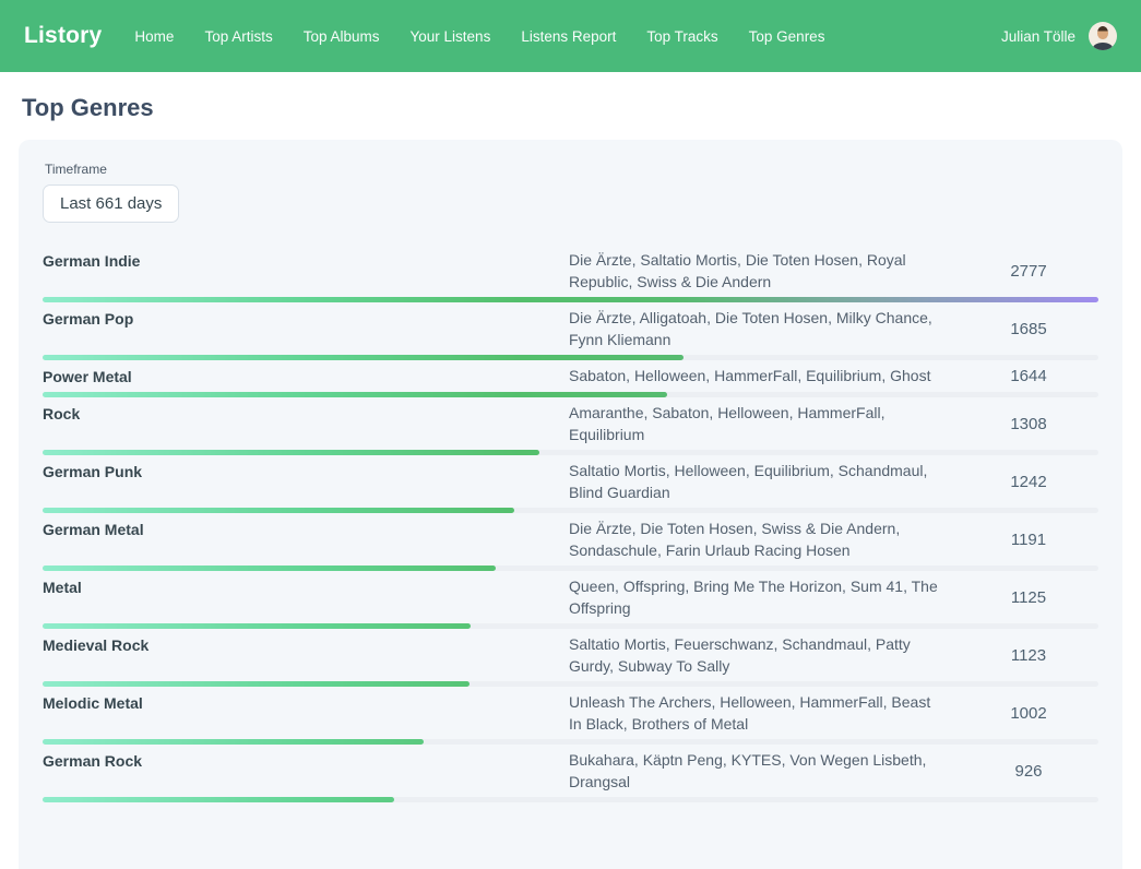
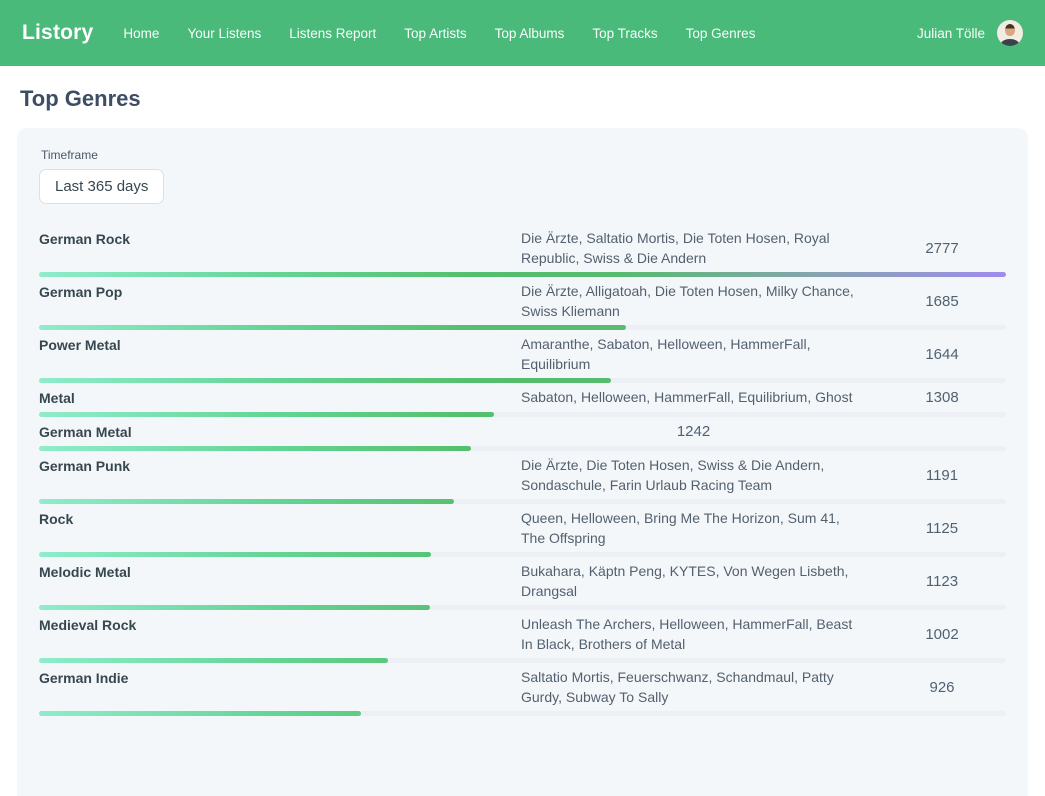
  Listory
  Home
- Top Artists
+ Your Listens
- Top Albums
+ Listens Report
- Your Listens
+ Top Artists
- Listens Report
+ Top Albums
  Top Tracks
  Top Genres
  Julian Tölle
  Top Genres
  Timeframe
- Last 661 days
+ Last 365 days
- German Indie
+ German Rock
  Die Ärzte, Saltatio Mortis, Die Toten Hosen, Royal Republic, Swiss & Die Andern
  2777
  German Pop
- Die Ärzte, Alligatoah, Die Toten Hosen, Milky Chance, Fynn Kliemann
+ Die Ärzte, Alligatoah, Die Toten Hosen, Milky Chance, Swiss Kliemann
  1685
  Power Metal
- Sabaton, Helloween, HammerFall, Equilibrium, Ghost
+ Amaranthe, Sabaton, Helloween, HammerFall, Equilibrium
  1644
- Rock
+ Metal
- Amaranthe, Sabaton, Helloween, HammerFall, Equilibrium
+ Sabaton, Helloween, HammerFall, Equilibrium, Ghost
  1308
- German Punk
+ German Metal
- Saltatio Mortis, Helloween, Equilibrium, Schandmaul, Blind Guardian
  1242
- German Metal
+ German Punk
- Die Ärzte, Die Toten Hosen, Swiss & Die Andern, Sondaschule, Farin Urlaub Racing Hosen
+ Die Ärzte, Die Toten Hosen, Swiss & Die Andern, Sondaschule, Farin Urlaub Racing Team
  1191
- Metal
+ Rock
- Queen, Offspring, Bring Me The Horizon, Sum 41, The Offspring
+ Queen, Helloween, Bring Me The Horizon, Sum 41, The Offspring
  1125
- Medieval Rock
+ Melodic Metal
- Saltatio Mortis, Feuerschwanz, Schandmaul, Patty Gurdy, Subway To Sally
+ Bukahara, Käptn Peng, KYTES, Von Wegen Lisbeth, Drangsal
  1123
- Melodic Metal
+ Medieval Rock
  Unleash The Archers, Helloween, HammerFall, Beast In Black, Brothers of Metal
  1002
- German Rock
+ German Indie
- Bukahara, Käptn Peng, KYTES, Von Wegen Lisbeth, Drangsal
+ Saltatio Mortis, Feuerschwanz, Schandmaul, Patty Gurdy, Subway To Sally
  926
